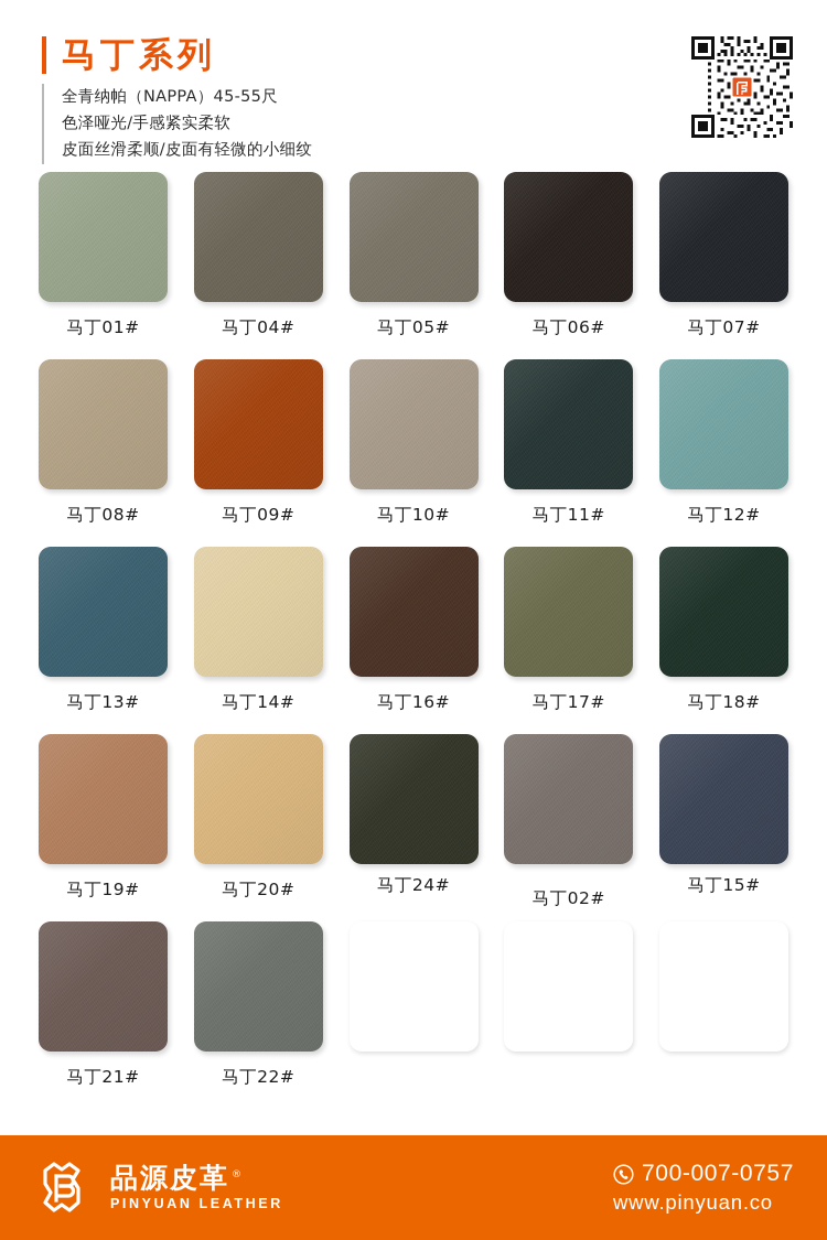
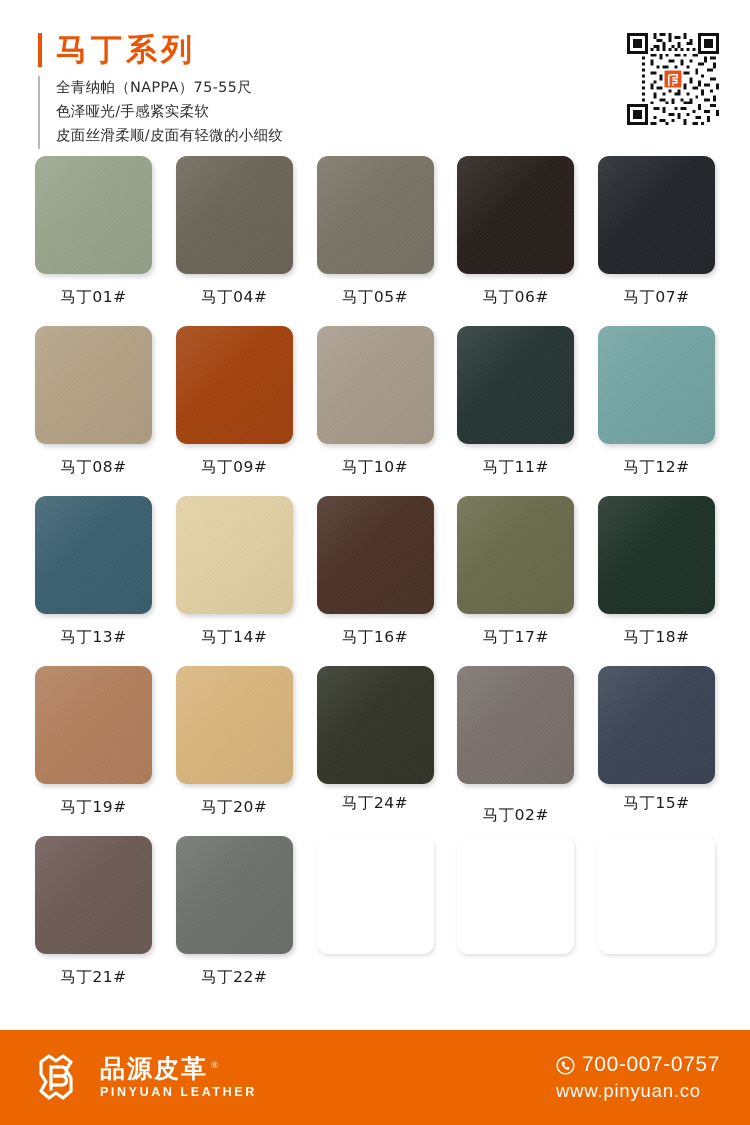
  马丁系列
- 全青纳帕（NAPPA）45-55尺
+ 全青纳帕（NAPPA）75-55尺
  色泽哑光/手感紧实柔软
  皮面丝滑柔顺/皮面有轻微的小细纹
  马丁01#
  马丁04#
  马丁05#
  马丁06#
  马丁07#
  马丁08#
  马丁09#
  马丁10#
  马丁11#
  马丁12#
  马丁13#
  马丁14#
  马丁16#
  马丁17#
  马丁18#
  马丁19#
  马丁20#
  马丁24#
  马丁02#
  马丁15#
  马丁21#
  马丁22#
  品源皮革 ®
  PINYUAN LEATHER
  700-007-0757
  www.pinyuan.co
